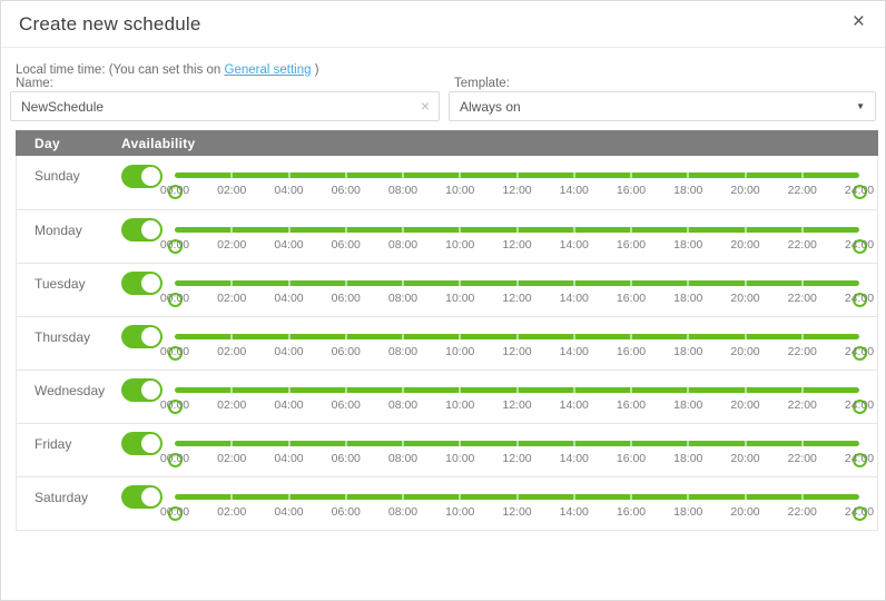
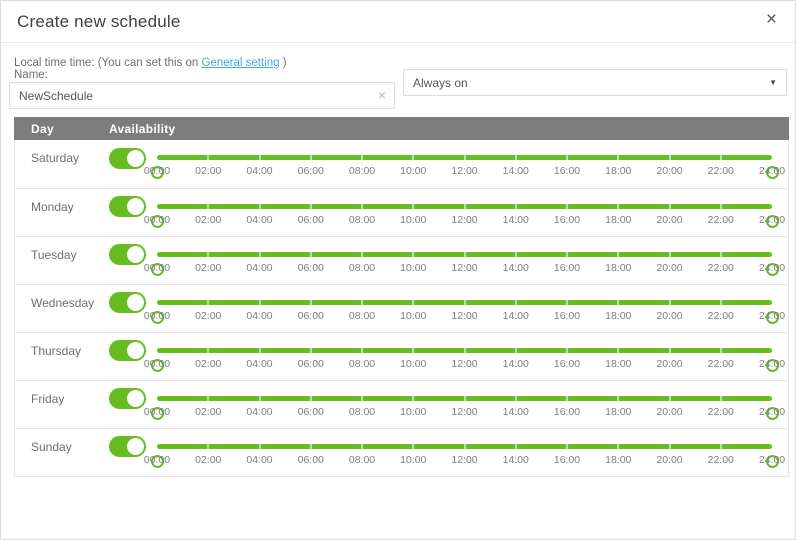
  Create new schedule
  ×
  Local time time: (You can set this on General setting )
  Name:
  NewSchedule
  ×
- Template:
  Always on
  ▼
  Day
  Availability
- Sunday
+ Saturday
  00:00
  02:00
  04:00
  06:00
  08:00
  10:00
  12:00
  14:00
  16:00
  18:00
  20:00
  22:00
  24:00
  Monday
  00:00
  02:00
  04:00
  06:00
  08:00
  10:00
  12:00
  14:00
  16:00
  18:00
  20:00
  22:00
  24:00
  Tuesday
  00:00
  02:00
  04:00
  06:00
  08:00
  10:00
  12:00
  14:00
  16:00
  18:00
  20:00
  22:00
  24:00
- Thursday
+ Wednesday
  00:00
  02:00
  04:00
  06:00
  08:00
  10:00
  12:00
  14:00
  16:00
  18:00
  20:00
  22:00
  24:00
- Wednesday
+ Thursday
  00:00
  02:00
  04:00
  06:00
  08:00
  10:00
  12:00
  14:00
  16:00
  18:00
  20:00
  22:00
  24:00
  Friday
  00:00
  02:00
  04:00
  06:00
  08:00
  10:00
  12:00
  14:00
  16:00
  18:00
  20:00
  22:00
  24:00
- Saturday
+ Sunday
  00:00
  02:00
  04:00
  06:00
  08:00
  10:00
  12:00
  14:00
  16:00
  18:00
  20:00
  22:00
  24:00
